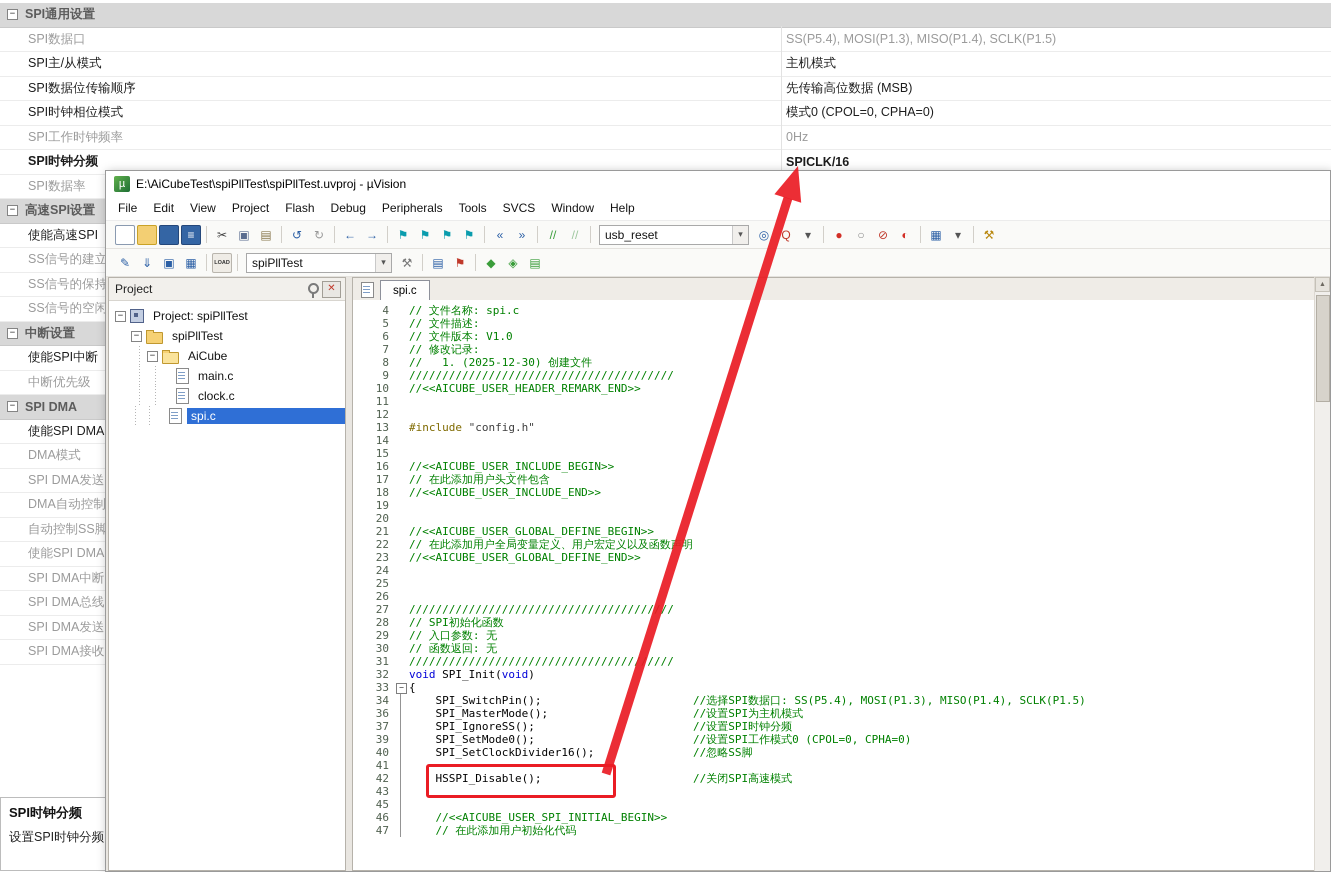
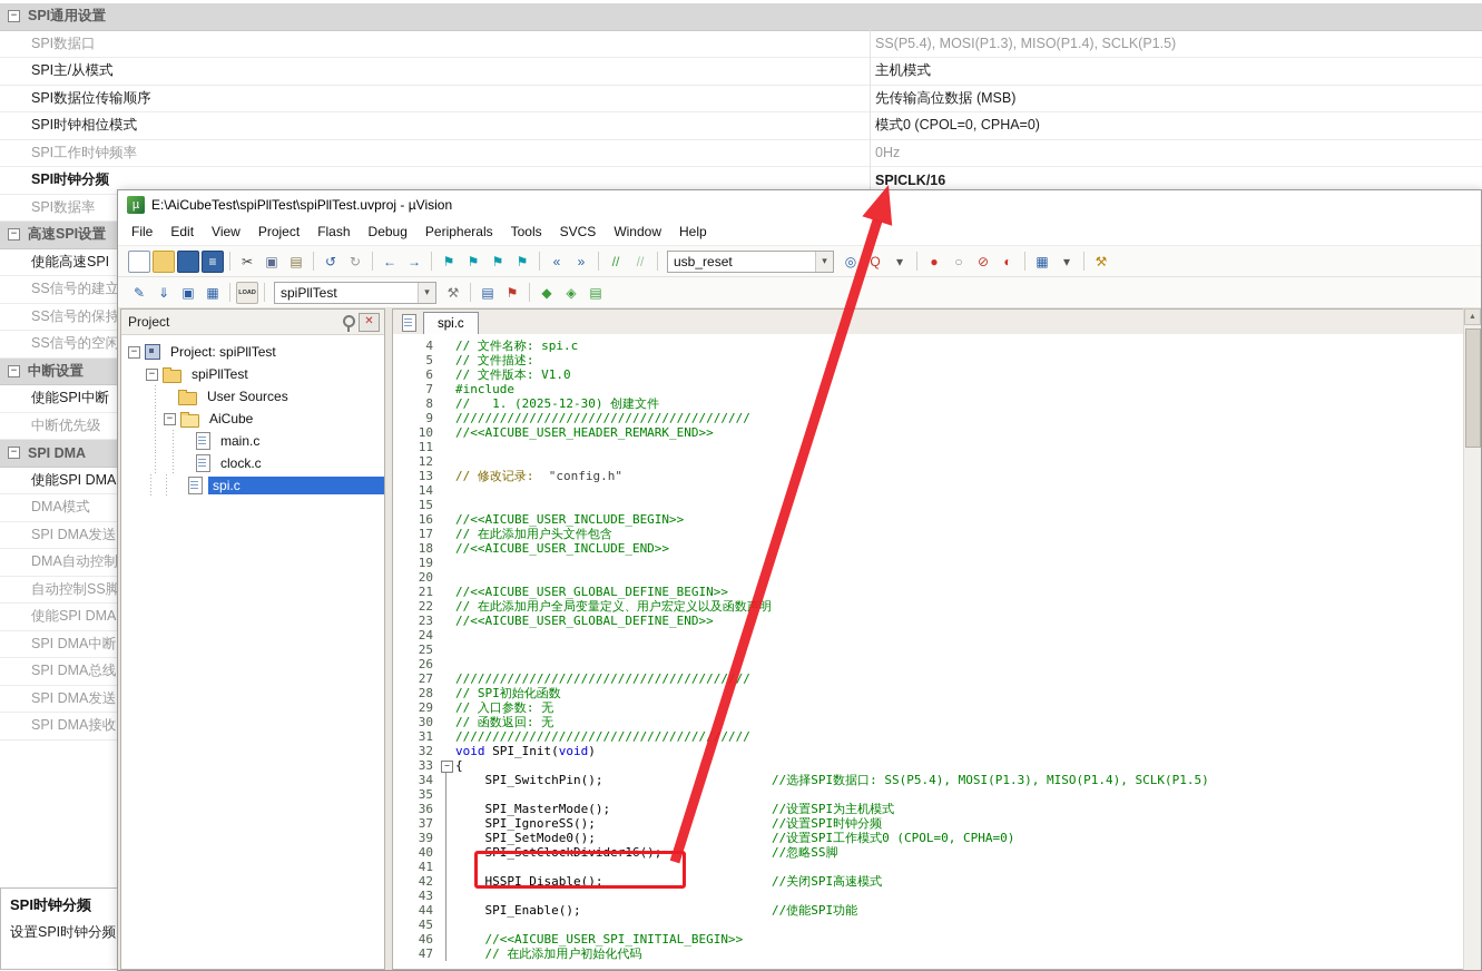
  −
  SPI通用设置
  SPI数据口
  SS(P5.4), MOSI(P1.3), MISO(P1.4), SCLK(P1.5)
  SPI主/从模式
  主机模式
  SPI数据位传输顺序
  先传输高位数据 (MSB)
  SPI时钟相位模式
  模式0 (CPOL=0, CPHA=0)
  SPI工作时钟频率
  0Hz
  SPI时钟分频
  SPICLK/16
  SPI数据率
  −
  高速SPI设置
  使能高速SPI
  SS信号的建立
  SS信号的保持
  SS信号的空闲
  −
  中断设置
  使能SPI中断
  中断优先级
  −
  SPI DMA
  使能SPI DMA
  DMA模式
  SPI DMA发送
  DMA自动控制
  自动控制SS脚
  使能SPI DMA
  SPI DMA中断
  SPI DMA总线
  SPI DMA发送
  SPI DMA接收
  SPI时钟分频
  设置SPI时钟分频
  µ
  E:\AiCubeTest\spiPllTest\spiPllTest.uvproj - µVision
  File Edit View Project Flash Debug Peripherals Tools SVCS Window Help
  ≡
  ✂
  ▣
  ▤
  ↺
  ↻
  ←
  →
  ⚑
  ⚑
  ⚑
  ⚑
  «
  »
  //
  //
  usb_reset
  ▾
  ◎
  Q
  ▾
  ●
  ○
  ⊘
  ◐
  ▦
  ▾
  ⚒
  ✎
  ⇓
  ▣
  ▦
  spiPllTest
  ▾
  ⚒
  ▤
  ⚑
  ◆
  ◈
  ▤
  Project
  ✕
  −
  Project: spiPllTest
  −
  spiPllTest
+ User Sources
  −
  AiCube
  main.c
  clock.c
  spi.c
  spi.c
  4 // 文件名称: spi.c
  5 // 文件描述:
  6 // 文件版本: V1.0
- 7 // 修改记录:
+ 7 #include
  8 // 1. (2025-12-30) 创建文件
  9 ////////////////////////////////////////
  10 //<<AICUBE_USER_HEADER_REMARK_END>>
  11
  12
- 13 #include "config.h"
+ 13 // 修改记录: "config.h"
  14
  15
  16 //<<AICUBE_USER_INCLUDE_BEGIN>>
  17 // 在此添加用户头文件包含
  18 //<<AICUBE_USER_INCLUDE_END>>
  19
  20
  21 //<<AICUBE_USER_GLOBAL_DEFINE_BEGIN>>
  22 // 在此添加用户全局变量定义、用户宏定义以及函数明
  23 //<<AICUBE_USER_GLOBAL_DEFINE_END>>
  24
  25
  26
  27 ///////////////////////////////////////
  28 // SPI初始化函数
  29 // 入口参数: 无
  30 // 函数返回: 无
  31 //////////////////////////////////////
  32 void SPI_Init(void)
  33
  −
  {
  34 SPI_SwitchPin(); //选择SPI数据口: SS(P5.4), MOSI(P1.3), MISO(P1.4), SCLK(P1.5)
+ 35
  36 SPI_MasterMode(); //设置SPI为主机模式
  37 SPI_IgnoreSS(); //设置SPI时钟分频
  39 SPI_SetMode0(); //设置SPI工作模式0 (CPOL=0, CPHA=0)
  40 SPI_SetClockDivider16(); //忽略SS脚
  41
  42 HSSPI_Disable(); //关闭SPI高速模式
  43
+ 44 SPI_Enable(); //使能SPI功能
  45
  46 //<<AICUBE_USER_SPI_INITIAL_BEGIN>>
  47 // 在此添加用户初始化代码
